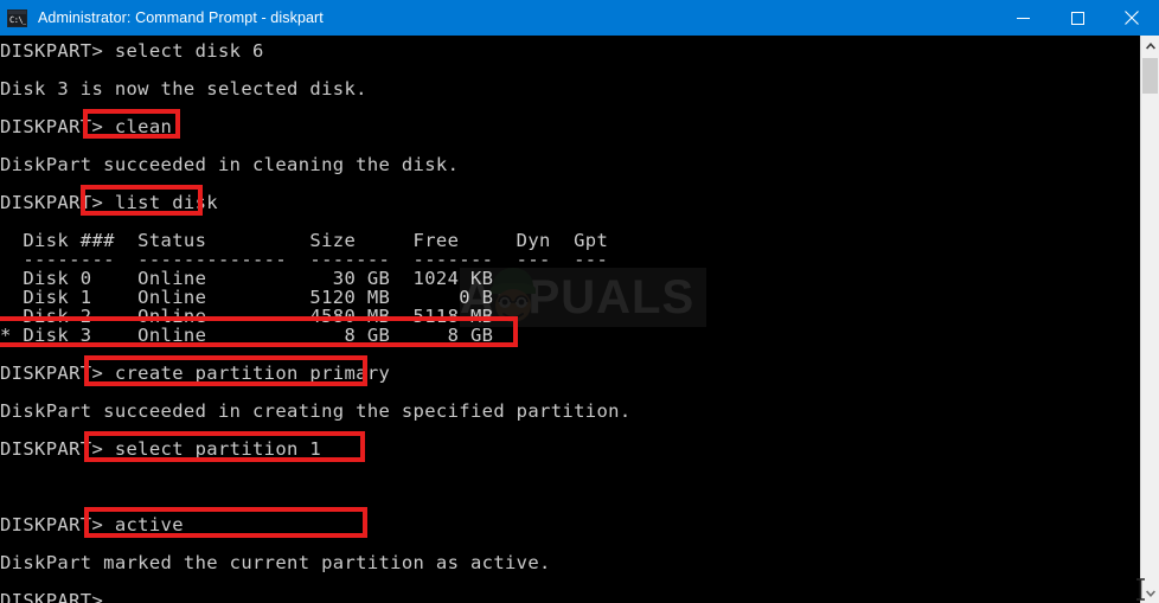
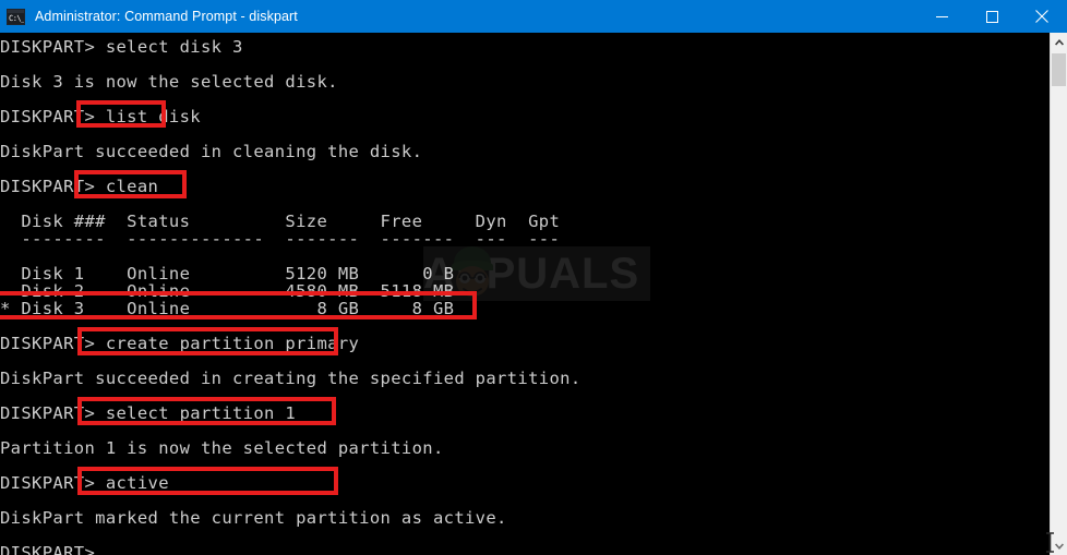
  C:\_
  Administrator: Command Prompt - diskpart
- DISKPART> select disk 6
+ DISKPART> select disk 3
  Disk 3 is now the selected disk.
- DISKPART> clean
+ DISKPART> list disk
  DiskPart succeeded in cleaning the disk.
- DISKPART> list disk
+ DISKPART> clean
  Disk ### Status Size Free Dyn Gpt
  -------- ------------- ------- ------- --- ---
- Disk 0 Online 30 GB 1024 KB
  Disk 1 Online 5120 MB 0 B
  Disk 2 Online 4580 MB 5118 MB
  * Disk 3 Online 8 GB 8 GB
  DISKPART> create partition primary
  DiskPart succeeded in creating the specified partition.
  DISKPART> select partition 1
+ Partition 1 is now the selected partition.
  DISKPART> active
  DiskPart marked the current partition as active.
  DISKPART>
  APPUALS
